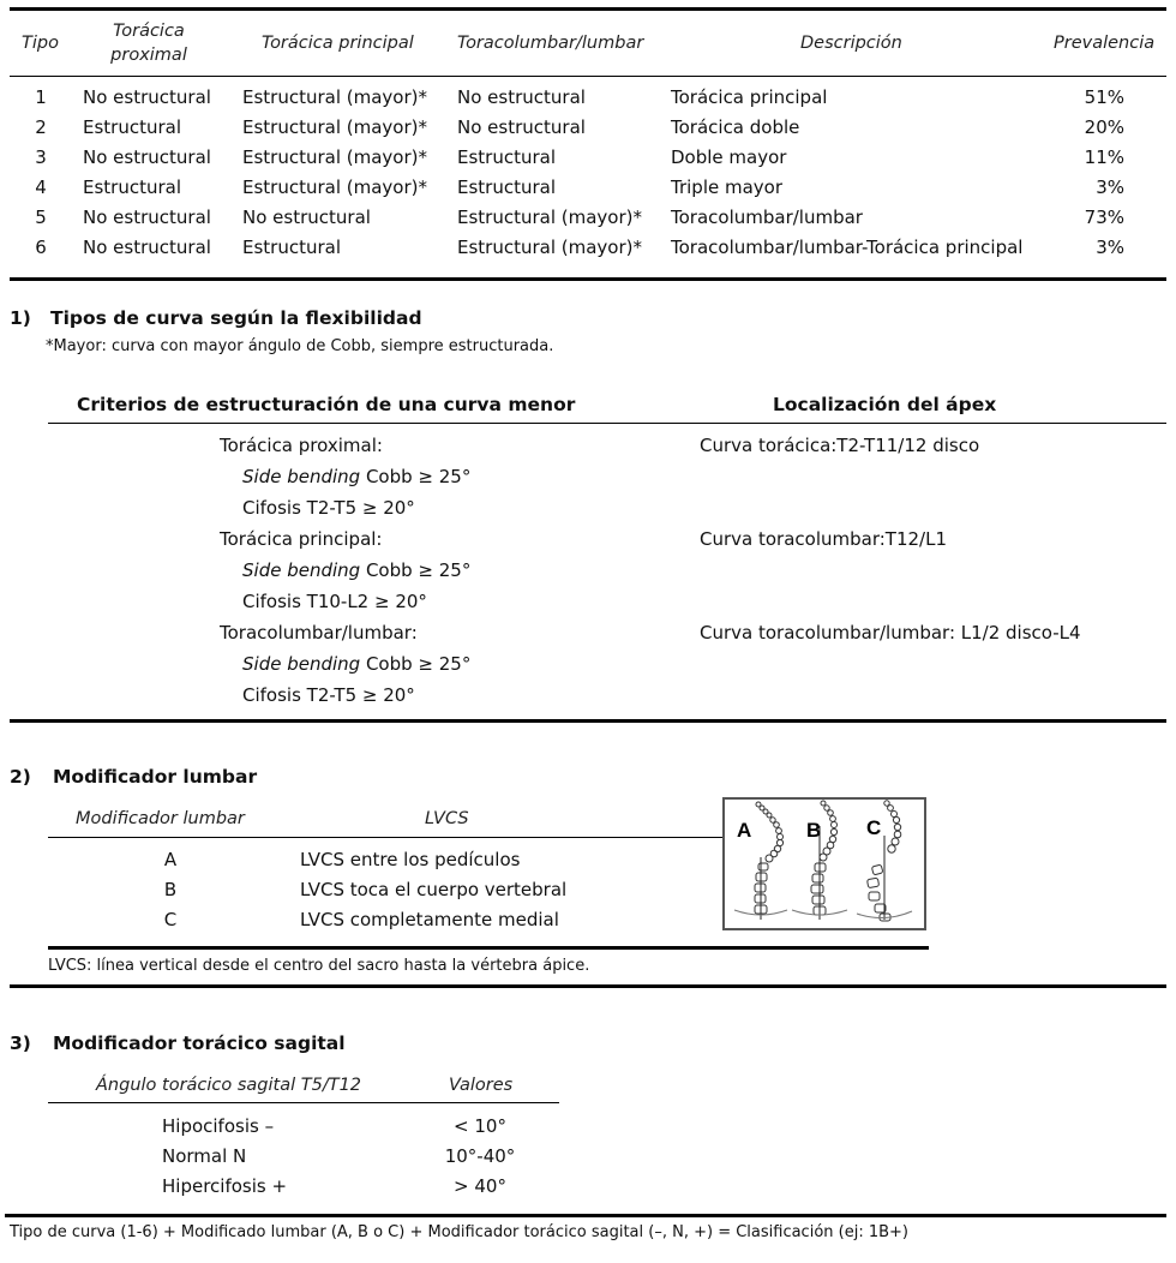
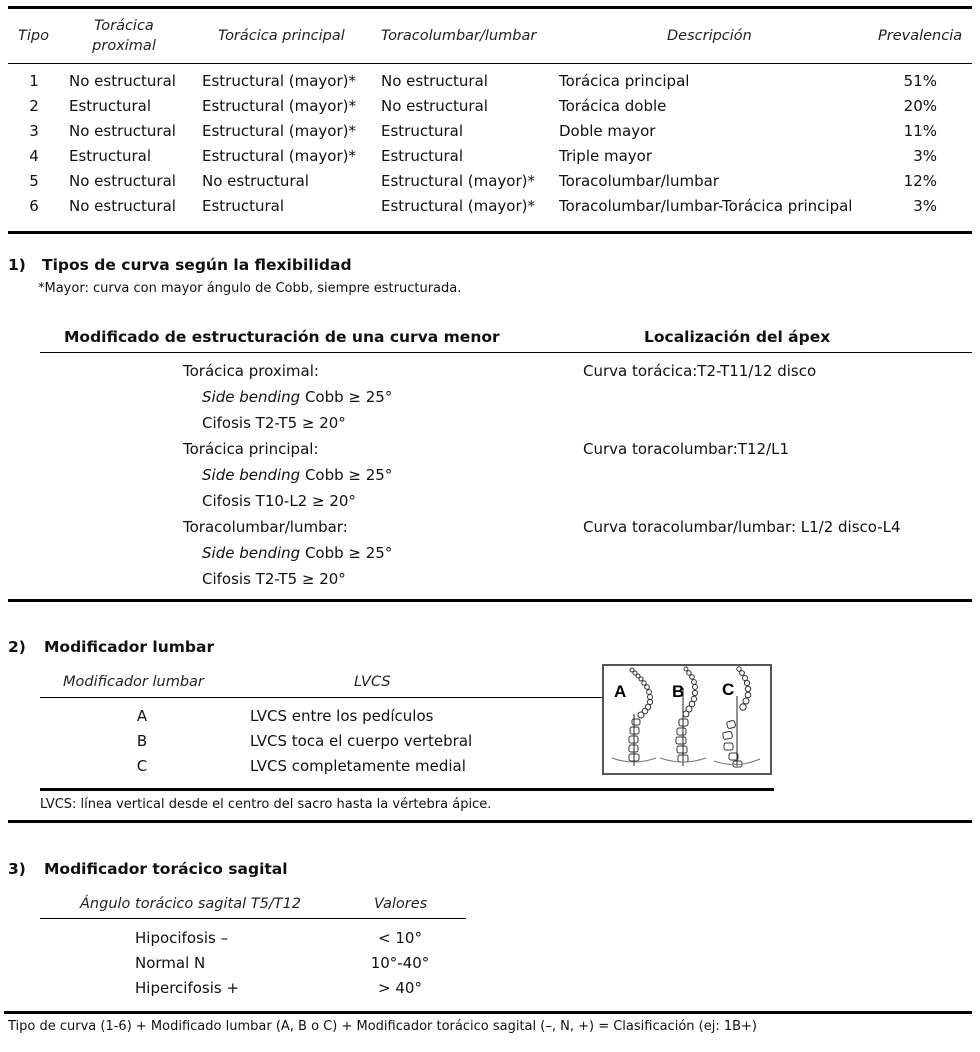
  Tipo
  Torácica
  proximal
  Torácica principal
  Toracolumbar/lumbar
  Descripción
  Prevalencia
  1
  No estructural
  Estructural (mayor)*
  No estructural
  Torácica principal
  51%
  2
  Estructural
  Estructural (mayor)*
  No estructural
  Torácica doble
  20%
  3
  No estructural
  Estructural (mayor)*
  Estructural
  Doble mayor
  11%
  4
  Estructural
  Estructural (mayor)*
  Estructural
  Triple mayor
  3%
  5
  No estructural
  No estructural
  Estructural (mayor)*
  Toracolumbar/lumbar
- 73%
+ 12%
  6
  No estructural
  Estructural
  Estructural (mayor)*
  Toracolumbar/lumbar-Torácica principal
  3%
  1)
  Tipos de curva según la flexibilidad
  *Mayor: curva con mayor ángulo de Cobb, siempre estructurada.
- Criterios de estructuración de una curva menor
+ Modificado de estructuración de una curva menor
  Localización del ápex
  Torácica proximal:
  Side bending Cobb ≥ 25°
  Cifosis T2-T5 ≥ 20°
  Curva torácica:T2-T11/12 disco
  Torácica principal:
  Side bending Cobb ≥ 25°
  Cifosis T10-L2 ≥ 20°
  Curva toracolumbar:T12/L1
  Toracolumbar/lumbar:
  Side bending Cobb ≥ 25°
  Cifosis T2-T5 ≥ 20°
  Curva toracolumbar/lumbar: L1/2 disco-L4
  2)
  Modificador lumbar
  Modificador lumbar
  LVCS
  A
  LVCS entre los pedículos
  B
  LVCS toca el cuerpo vertebral
  C
  LVCS completamente medial
  A
  B
  C
  LVCS: línea vertical desde el centro del sacro hasta la vértebra ápice.
  3)
  Modificador torácico sagital
  Ángulo torácico sagital T5/T12
  Valores
  Hipocifosis –
  < 10°
  Normal N
  10°-40°
  Hipercifosis +
  > 40°
  Tipo de curva (1-6) + Modificado lumbar (A, B o C) + Modificador torácico sagital (–, N, +) = Clasificación (ej: 1B+)
